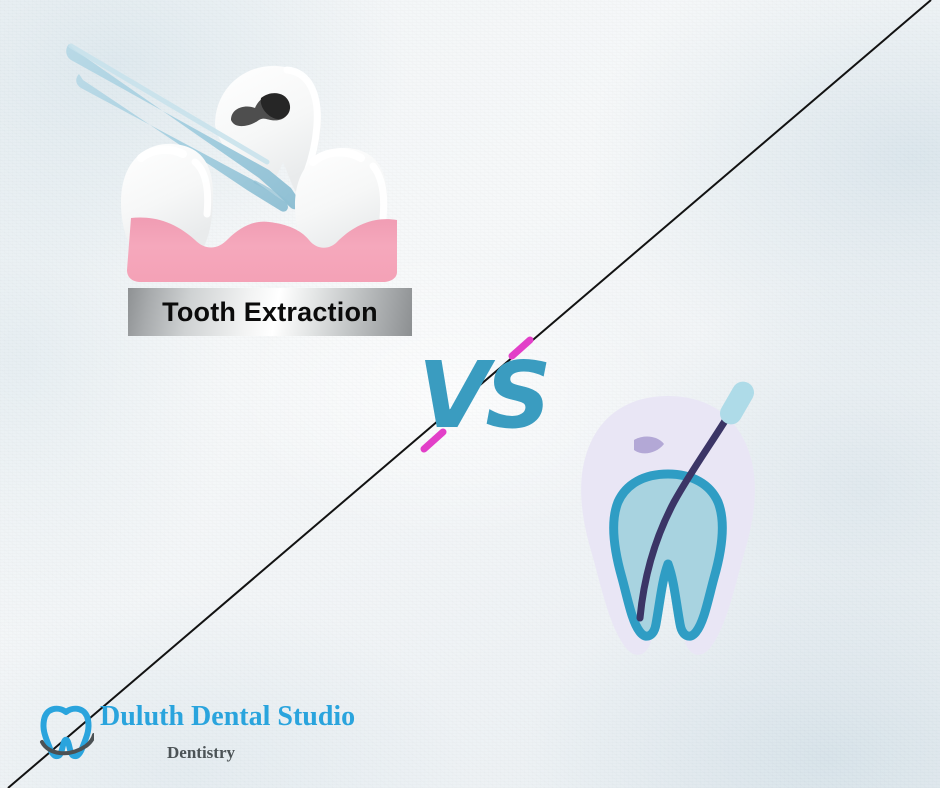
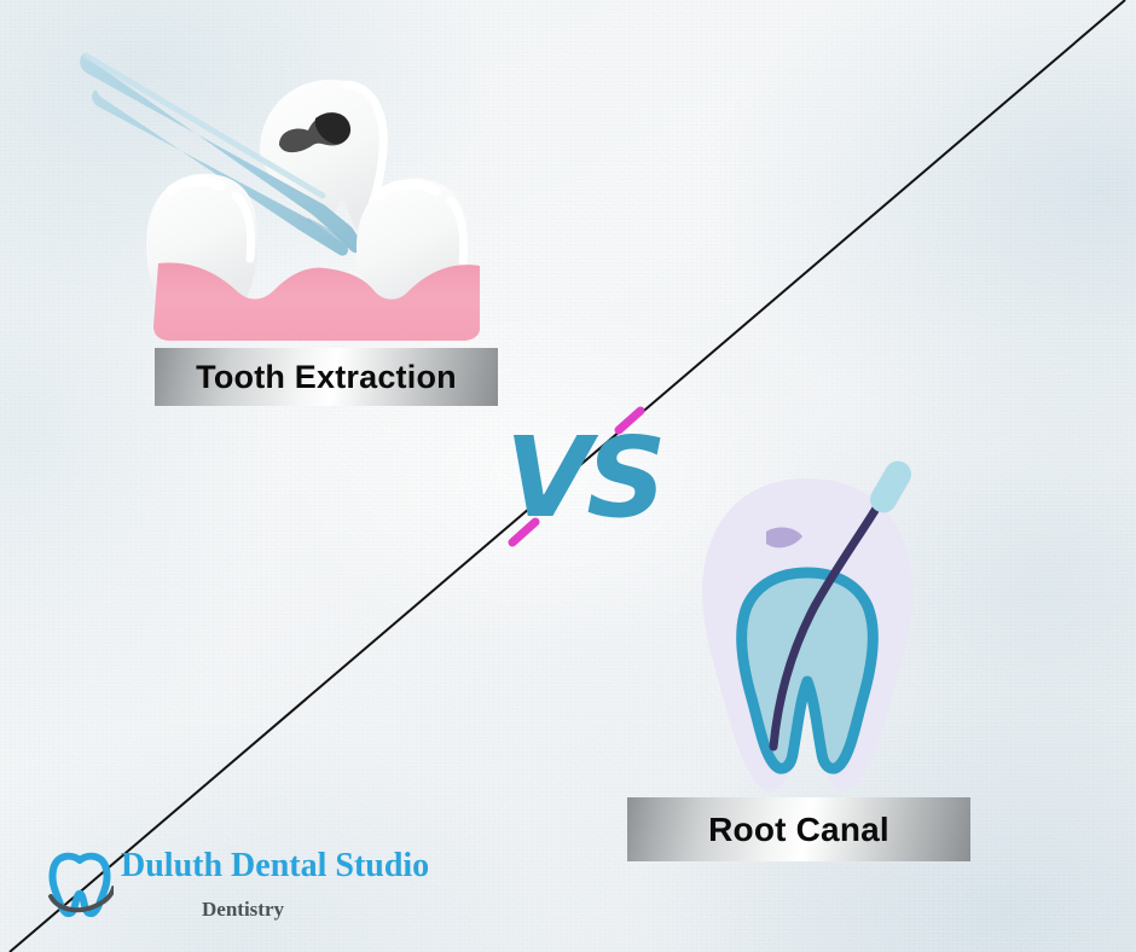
  VS
  Tooth Extraction
+ Root Canal
  Duluth Dental Studio
  Dentistry
